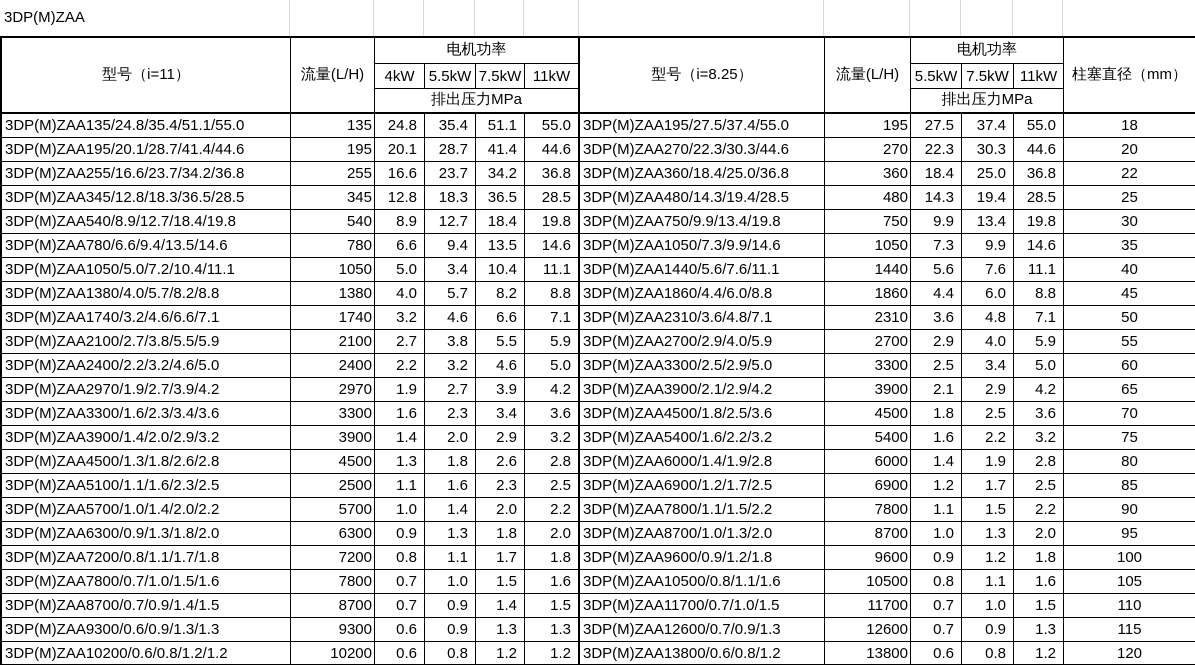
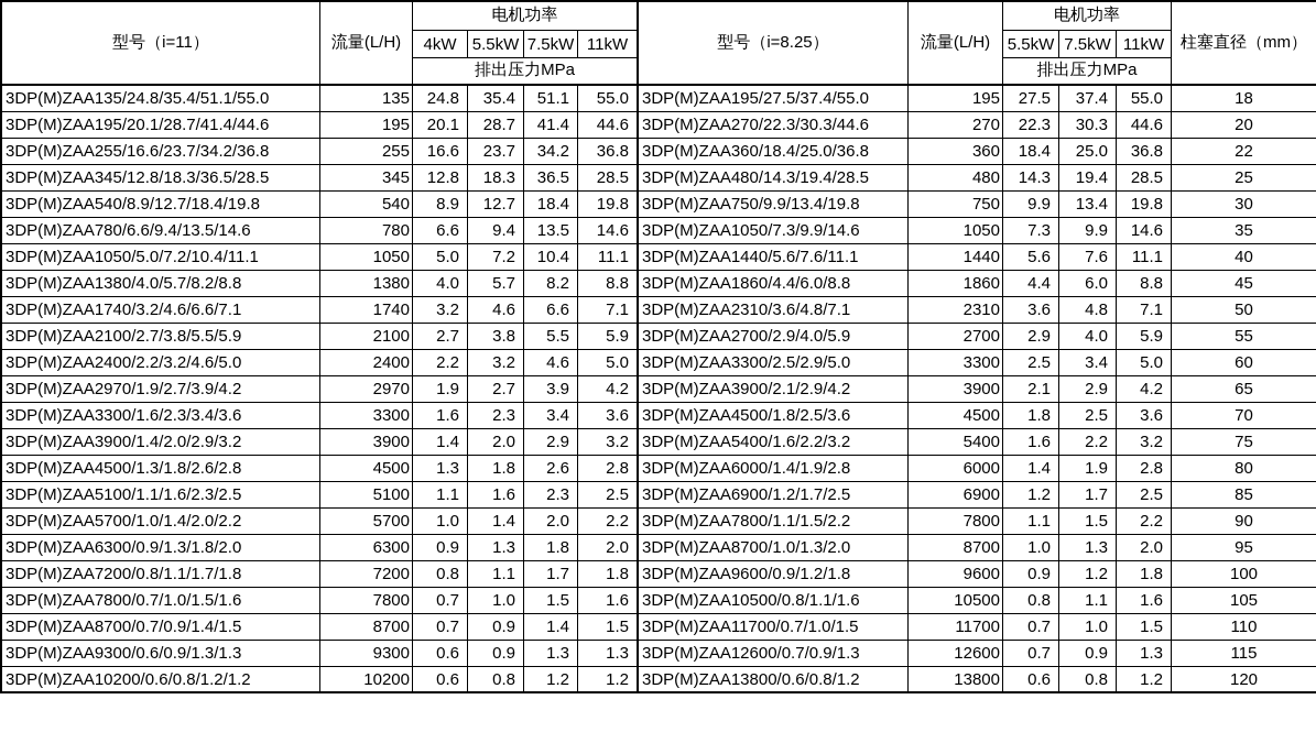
- 3DP(M)ZAA
  型号（i=11）	流量(L/H)	电机功率	型号（i=8.25）	流量(L/H)	电机功率	柱塞直径（mm）
  4kW	5.5kW	7.5kW	11kW	5.5kW	7.5kW	11kW
  排出压力MPa	排出压力MPa
  3DP(M)ZAA135/24.8/35.4/51.1/55.0	135	24.8	35.4	51.1	55.0	3DP(M)ZAA195/27.5/37.4/55.0	195	27.5	37.4	55.0	18
  3DP(M)ZAA195/20.1/28.7/41.4/44.6	195	20.1	28.7	41.4	44.6	3DP(M)ZAA270/22.3/30.3/44.6	270	22.3	30.3	44.6	20
  3DP(M)ZAA255/16.6/23.7/34.2/36.8	255	16.6	23.7	34.2	36.8	3DP(M)ZAA360/18.4/25.0/36.8	360	18.4	25.0	36.8	22
  3DP(M)ZAA345/12.8/18.3/36.5/28.5	345	12.8	18.3	36.5	28.5	3DP(M)ZAA480/14.3/19.4/28.5	480	14.3	19.4	28.5	25
  3DP(M)ZAA540/8.9/12.7/18.4/19.8	540	8.9	12.7	18.4	19.8	3DP(M)ZAA750/9.9/13.4/19.8	750	9.9	13.4	19.8	30
  3DP(M)ZAA780/6.6/9.4/13.5/14.6	780	6.6	9.4	13.5	14.6	3DP(M)ZAA1050/7.3/9.9/14.6	1050	7.3	9.9	14.6	35
- 3DP(M)ZAA1050/5.0/7.2/10.4/11.1	1050	5.0	3.4	10.4	11.1	3DP(M)ZAA1440/5.6/7.6/11.1	1440	5.6	7.6	11.1	40
+ 3DP(M)ZAA1050/5.0/7.2/10.4/11.1	1050	5.0	7.2	10.4	11.1	3DP(M)ZAA1440/5.6/7.6/11.1	1440	5.6	7.6	11.1	40
  3DP(M)ZAA1380/4.0/5.7/8.2/8.8	1380	4.0	5.7	8.2	8.8	3DP(M)ZAA1860/4.4/6.0/8.8	1860	4.4	6.0	8.8	45
  3DP(M)ZAA1740/3.2/4.6/6.6/7.1	1740	3.2	4.6	6.6	7.1	3DP(M)ZAA2310/3.6/4.8/7.1	2310	3.6	4.8	7.1	50
  3DP(M)ZAA2100/2.7/3.8/5.5/5.9	2100	2.7	3.8	5.5	5.9	3DP(M)ZAA2700/2.9/4.0/5.9	2700	2.9	4.0	5.9	55
  3DP(M)ZAA2400/2.2/3.2/4.6/5.0	2400	2.2	3.2	4.6	5.0	3DP(M)ZAA3300/2.5/2.9/5.0	3300	2.5	3.4	5.0	60
  3DP(M)ZAA2970/1.9/2.7/3.9/4.2	2970	1.9	2.7	3.9	4.2	3DP(M)ZAA3900/2.1/2.9/4.2	3900	2.1	2.9	4.2	65
  3DP(M)ZAA3300/1.6/2.3/3.4/3.6	3300	1.6	2.3	3.4	3.6	3DP(M)ZAA4500/1.8/2.5/3.6	4500	1.8	2.5	3.6	70
  3DP(M)ZAA3900/1.4/2.0/2.9/3.2	3900	1.4	2.0	2.9	3.2	3DP(M)ZAA5400/1.6/2.2/3.2	5400	1.6	2.2	3.2	75
  3DP(M)ZAA4500/1.3/1.8/2.6/2.8	4500	1.3	1.8	2.6	2.8	3DP(M)ZAA6000/1.4/1.9/2.8	6000	1.4	1.9	2.8	80
- 3DP(M)ZAA5100/1.1/1.6/2.3/2.5	2500	1.1	1.6	2.3	2.5	3DP(M)ZAA6900/1.2/1.7/2.5	6900	1.2	1.7	2.5	85
+ 3DP(M)ZAA5100/1.1/1.6/2.3/2.5	5100	1.1	1.6	2.3	2.5	3DP(M)ZAA6900/1.2/1.7/2.5	6900	1.2	1.7	2.5	85
  3DP(M)ZAA5700/1.0/1.4/2.0/2.2	5700	1.0	1.4	2.0	2.2	3DP(M)ZAA7800/1.1/1.5/2.2	7800	1.1	1.5	2.2	90
  3DP(M)ZAA6300/0.9/1.3/1.8/2.0	6300	0.9	1.3	1.8	2.0	3DP(M)ZAA8700/1.0/1.3/2.0	8700	1.0	1.3	2.0	95
  3DP(M)ZAA7200/0.8/1.1/1.7/1.8	7200	0.8	1.1	1.7	1.8	3DP(M)ZAA9600/0.9/1.2/1.8	9600	0.9	1.2	1.8	100
  3DP(M)ZAA7800/0.7/1.0/1.5/1.6	7800	0.7	1.0	1.5	1.6	3DP(M)ZAA10500/0.8/1.1/1.6	10500	0.8	1.1	1.6	105
  3DP(M)ZAA8700/0.7/0.9/1.4/1.5	8700	0.7	0.9	1.4	1.5	3DP(M)ZAA11700/0.7/1.0/1.5	11700	0.7	1.0	1.5	110
  3DP(M)ZAA9300/0.6/0.9/1.3/1.3	9300	0.6	0.9	1.3	1.3	3DP(M)ZAA12600/0.7/0.9/1.3	12600	0.7	0.9	1.3	115
  3DP(M)ZAA10200/0.6/0.8/1.2/1.2	10200	0.6	0.8	1.2	1.2	3DP(M)ZAA13800/0.6/0.8/1.2	13800	0.6	0.8	1.2	120
